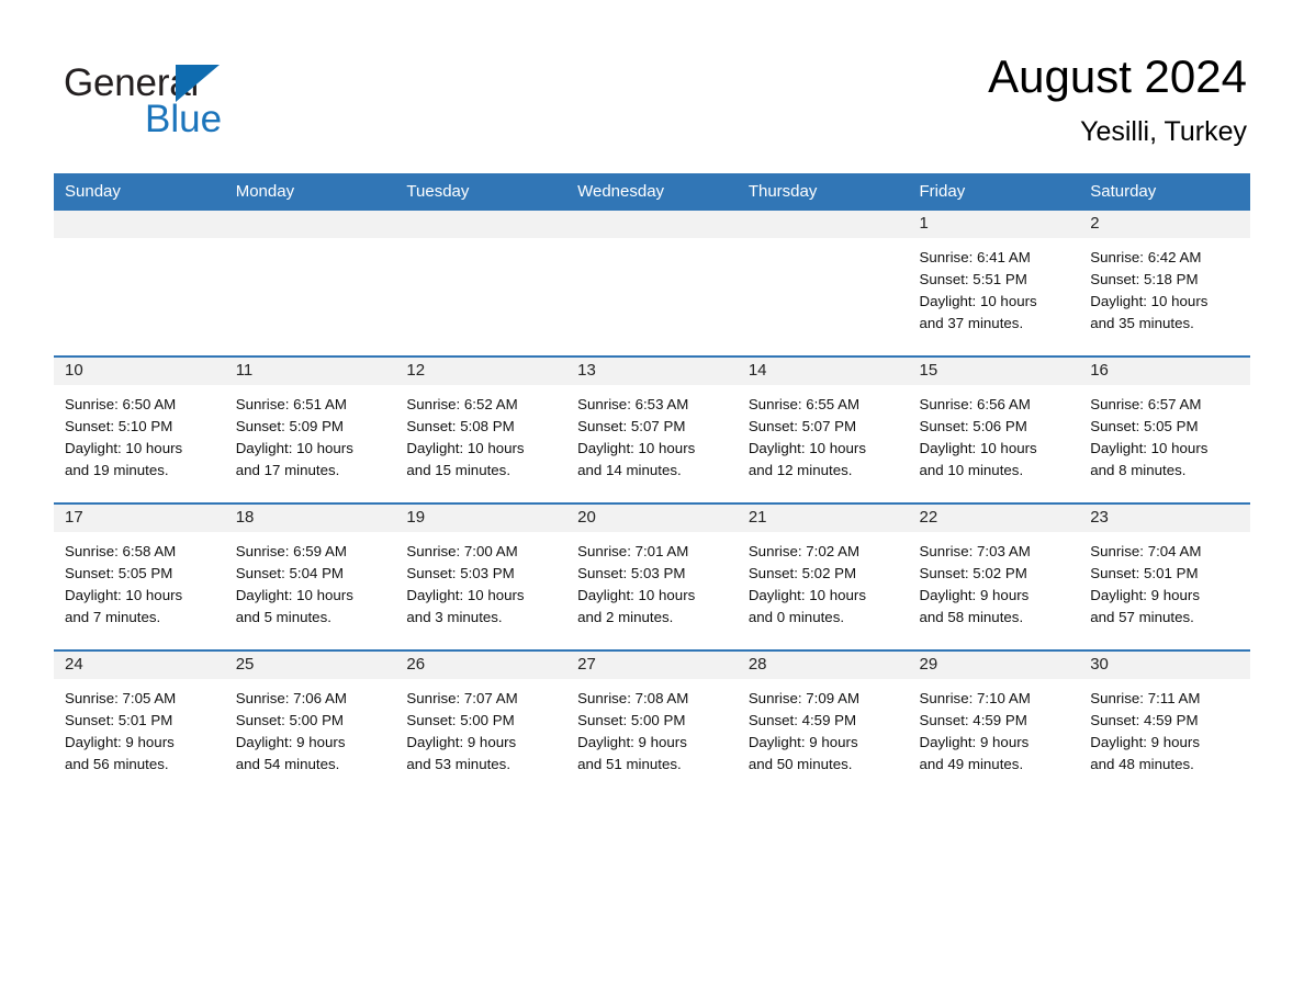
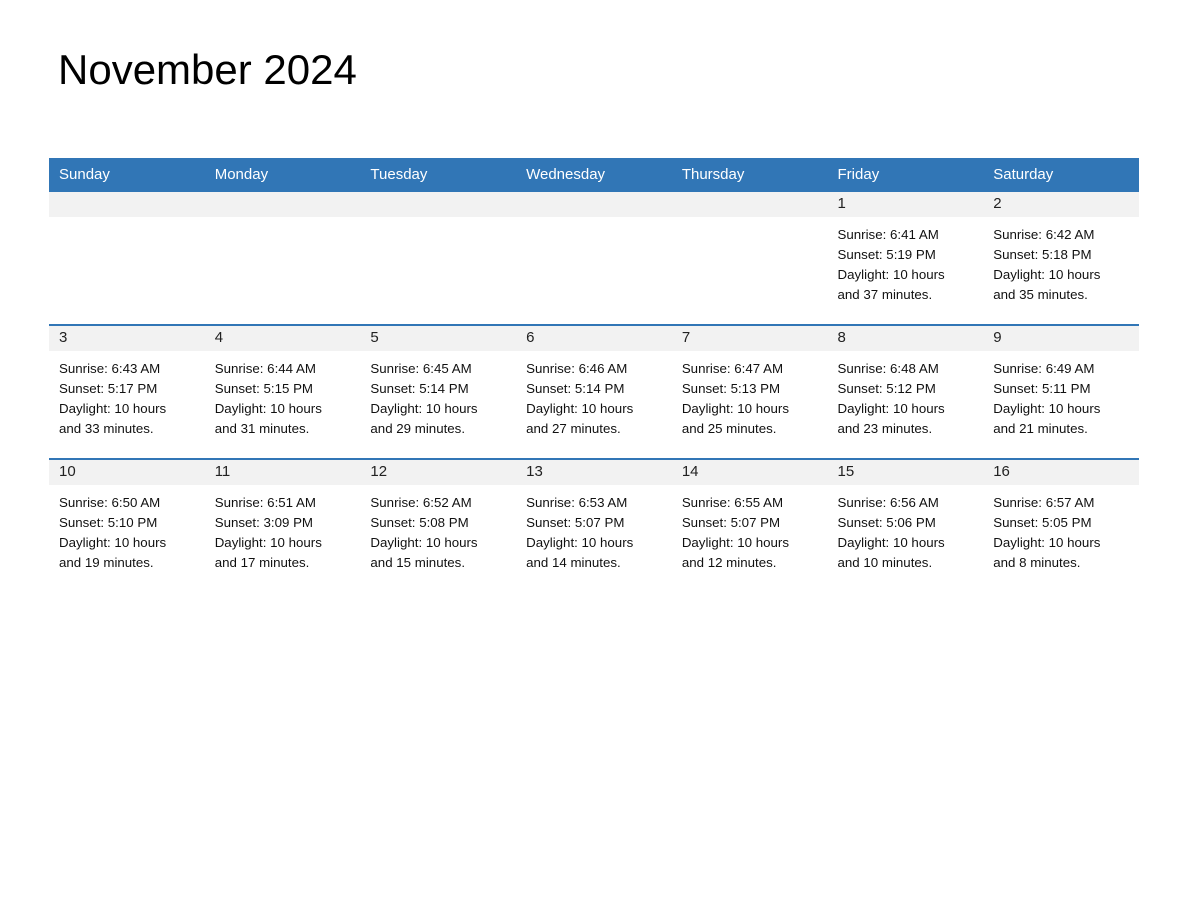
- General
- Blue
- August 2024
+ November 2024
- Yesilli, Turkey
  Sunday	Monday	Tuesday	Wednesday	Thursday	Friday	Saturday
- 					1Sunrise: 6:41 AMSunset: 5:51 PMDaylight: 10 hoursand 37 minutes.	2Sunrise: 6:42 AMSunset: 5:18 PMDaylight: 10 hoursand 35 minutes.
+ 					1Sunrise: 6:41 AMSunset: 5:19 PMDaylight: 10 hoursand 37 minutes.	2Sunrise: 6:42 AMSunset: 5:18 PMDaylight: 10 hoursand 35 minutes.
+ 3Sunrise: 6:43 AMSunset: 5:17 PMDaylight: 10 hoursand 33 minutes.	4Sunrise: 6:44 AMSunset: 5:15 PMDaylight: 10 hoursand 31 minutes.	5Sunrise: 6:45 AMSunset: 5:14 PMDaylight: 10 hoursand 29 minutes.	6Sunrise: 6:46 AMSunset: 5:14 PMDaylight: 10 hoursand 27 minutes.	7Sunrise: 6:47 AMSunset: 5:13 PMDaylight: 10 hoursand 25 minutes.	8Sunrise: 6:48 AMSunset: 5:12 PMDaylight: 10 hoursand 23 minutes.	9Sunrise: 6:49 AMSunset: 5:11 PMDaylight: 10 hoursand 21 minutes.
- 10Sunrise: 6:50 AMSunset: 5:10 PMDaylight: 10 hoursand 19 minutes.	11Sunrise: 6:51 AMSunset: 5:09 PMDaylight: 10 hoursand 17 minutes.	12Sunrise: 6:52 AMSunset: 5:08 PMDaylight: 10 hoursand 15 minutes.	13Sunrise: 6:53 AMSunset: 5:07 PMDaylight: 10 hoursand 14 minutes.	14Sunrise: 6:55 AMSunset: 5:07 PMDaylight: 10 hoursand 12 minutes.	15Sunrise: 6:56 AMSunset: 5:06 PMDaylight: 10 hoursand 10 minutes.	16Sunrise: 6:57 AMSunset: 5:05 PMDaylight: 10 hoursand 8 minutes.
+ 10Sunrise: 6:50 AMSunset: 5:10 PMDaylight: 10 hoursand 19 minutes.	11Sunrise: 6:51 AMSunset: 3:09 PMDaylight: 10 hoursand 17 minutes.	12Sunrise: 6:52 AMSunset: 5:08 PMDaylight: 10 hoursand 15 minutes.	13Sunrise: 6:53 AMSunset: 5:07 PMDaylight: 10 hoursand 14 minutes.	14Sunrise: 6:55 AMSunset: 5:07 PMDaylight: 10 hoursand 12 minutes.	15Sunrise: 6:56 AMSunset: 5:06 PMDaylight: 10 hoursand 10 minutes.	16Sunrise: 6:57 AMSunset: 5:05 PMDaylight: 10 hoursand 8 minutes.
- 17Sunrise: 6:58 AMSunset: 5:05 PMDaylight: 10 hoursand 7 minutes.	18Sunrise: 6:59 AMSunset: 5:04 PMDaylight: 10 hoursand 5 minutes.	19Sunrise: 7:00 AMSunset: 5:03 PMDaylight: 10 hoursand 3 minutes.	20Sunrise: 7:01 AMSunset: 5:03 PMDaylight: 10 hoursand 2 minutes.	21Sunrise: 7:02 AMSunset: 5:02 PMDaylight: 10 hoursand 0 minutes.	22Sunrise: 7:03 AMSunset: 5:02 PMDaylight: 9 hoursand 58 minutes.	23Sunrise: 7:04 AMSunset: 5:01 PMDaylight: 9 hoursand 57 minutes.
- 24Sunrise: 7:05 AMSunset: 5:01 PMDaylight: 9 hoursand 56 minutes.	25Sunrise: 7:06 AMSunset: 5:00 PMDaylight: 9 hoursand 54 minutes.	26Sunrise: 7:07 AMSunset: 5:00 PMDaylight: 9 hoursand 53 minutes.	27Sunrise: 7:08 AMSunset: 5:00 PMDaylight: 9 hoursand 51 minutes.	28Sunrise: 7:09 AMSunset: 4:59 PMDaylight: 9 hoursand 50 minutes.	29Sunrise: 7:10 AMSunset: 4:59 PMDaylight: 9 hoursand 49 minutes.	30Sunrise: 7:11 AMSunset: 4:59 PMDaylight: 9 hoursand 48 minutes.
